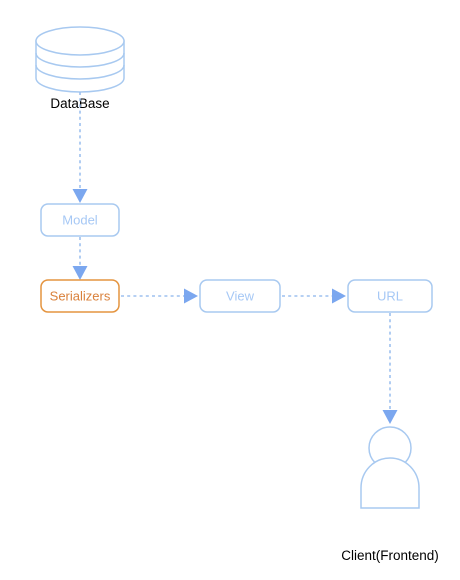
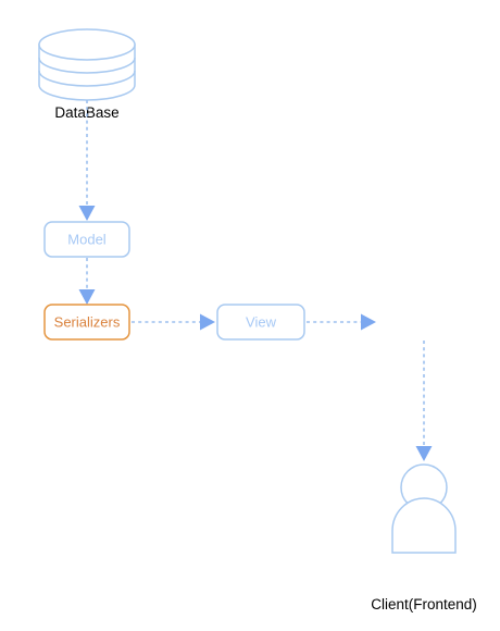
  DataBase
  Model
  Serializers
  View
- URL
  Client(Frontend)
